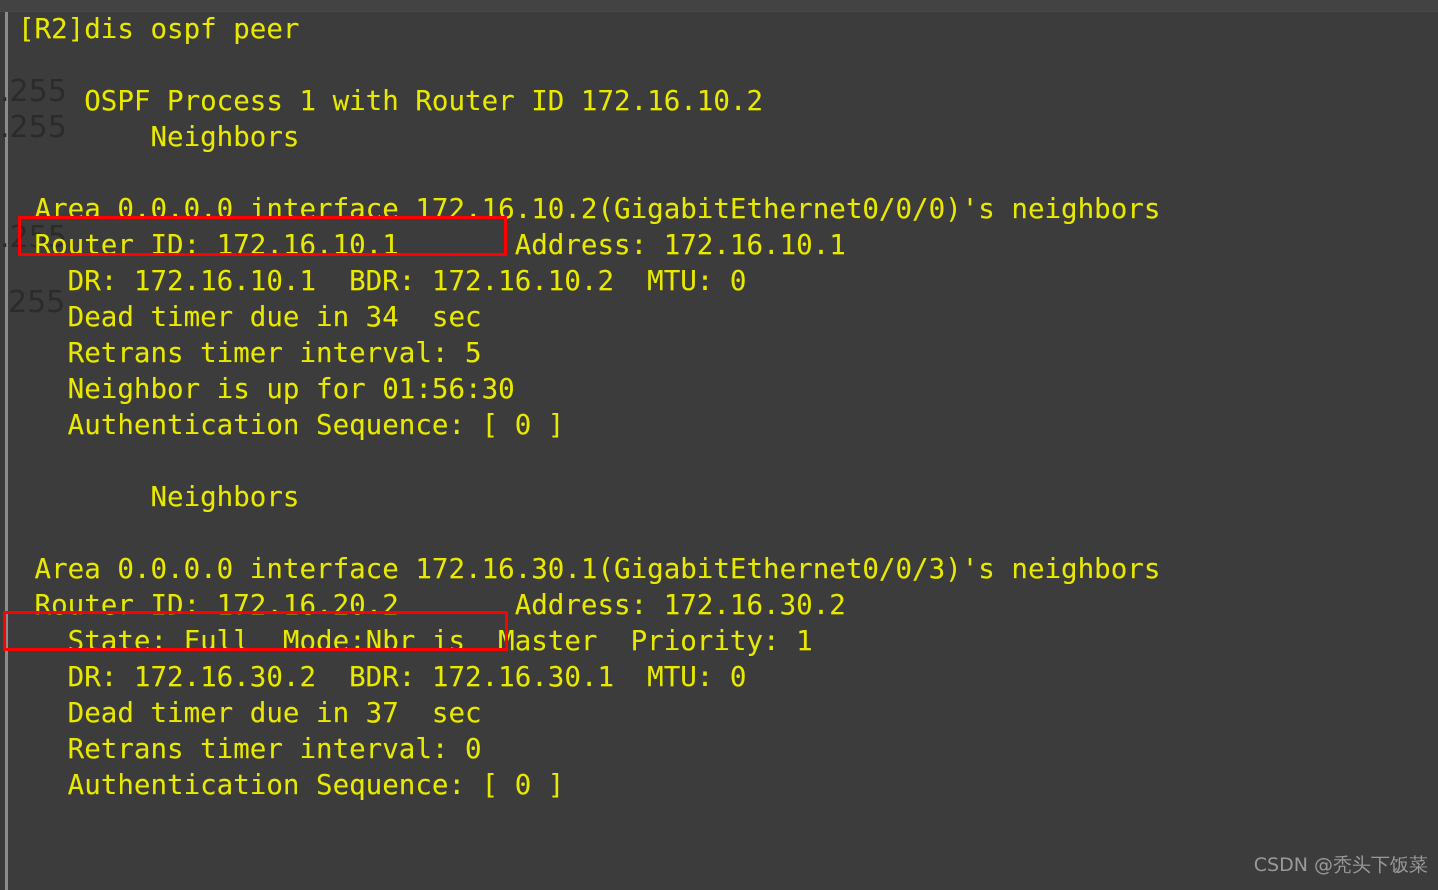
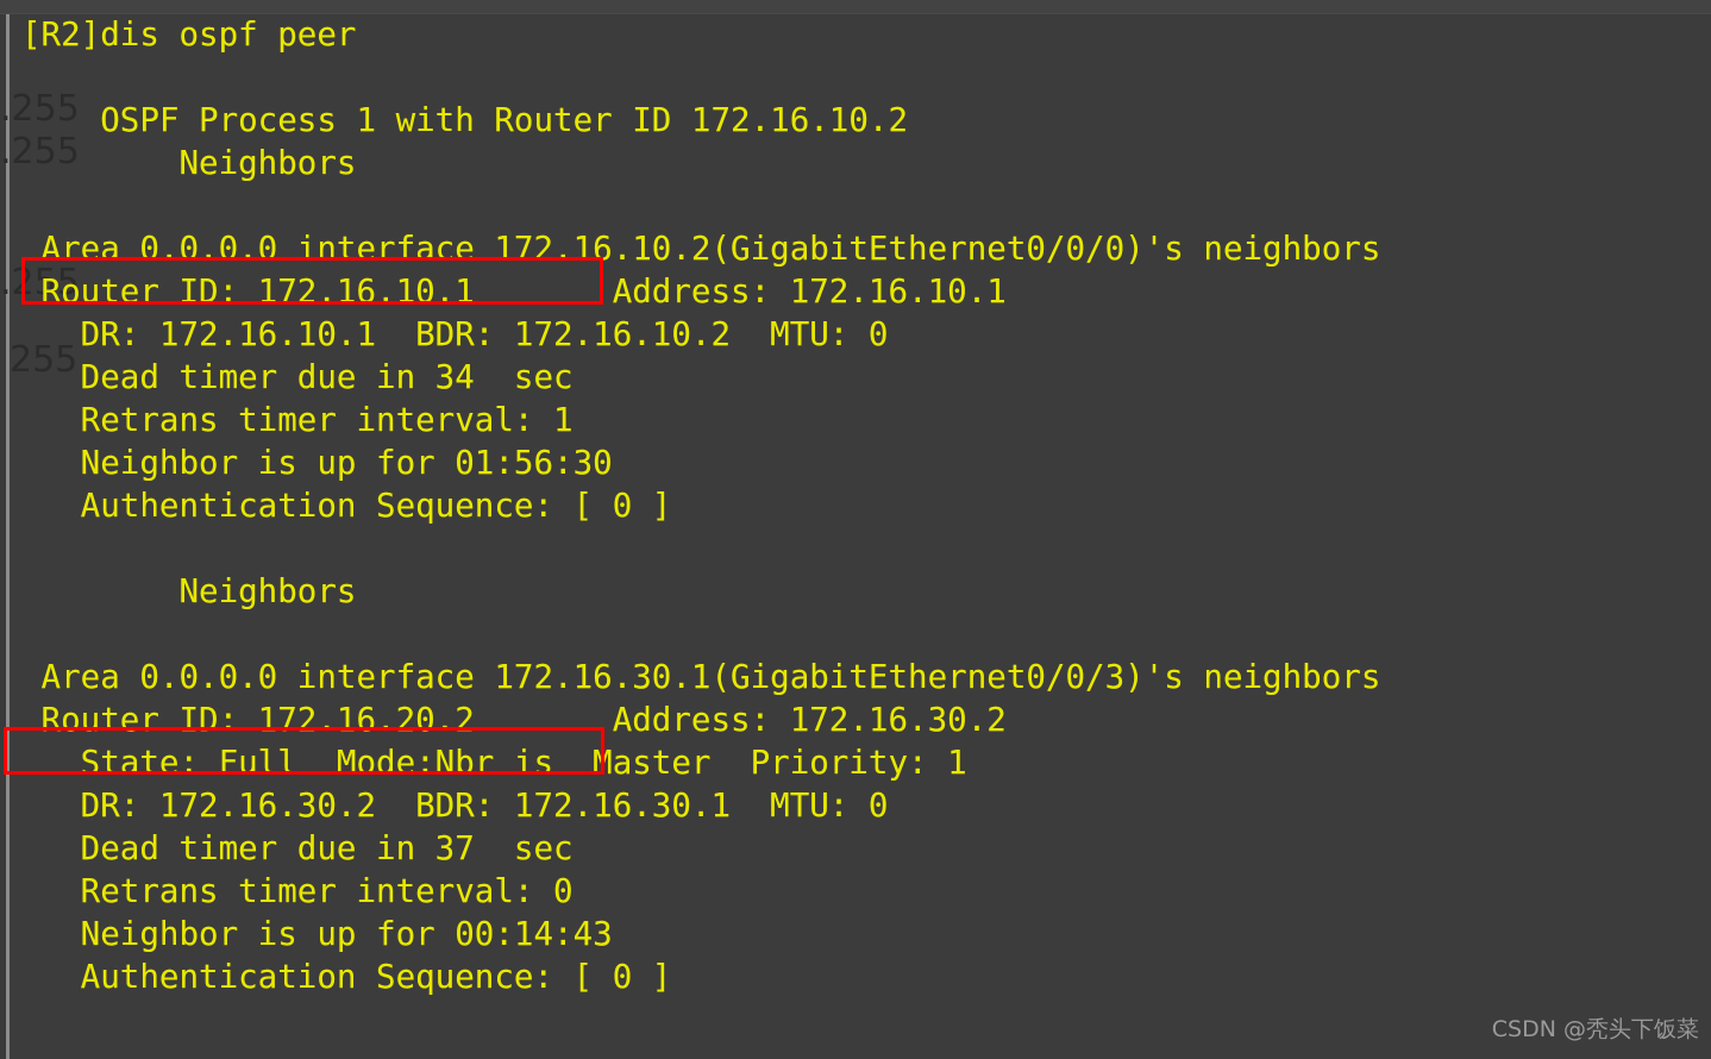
  .255
  .255
  .255
  [R2]dis ospf peer
  OSPF Process 1 with Router ID 172.16.10.2
  Neighbors
  Area 0.0.0.0 interface 172.16.10.2(GigabitEthernet0/0/0)'s neighbors
  Router ID: 172.16.10.1 Address: 172.16.10.1
  DR: 172.16.10.1 BDR: 172.16.10.2 MTU: 0
  Dead timer due in 34 sec
- Retrans timer interval: 5
+ Retrans timer interval: 1
  Neighbor is up for 01:56:30
  Authentication Sequence: [ 0 ]
  Neighbors
  Area 0.0.0.0 interface 172.16.30.1(GigabitEthernet0/0/3)'s neighbors
  Router ID: 172.16.20.2 Address: 172.16.30.2
  State: Full Mode:Nbr is Master Priority: 1
  DR: 172.16.30.2 BDR: 172.16.30.1 MTU: 0
  Dead timer due in 37 sec
  Retrans timer interval: 0
+ Neighbor is up for 00:14:43
  Authentication Sequence: [ 0 ]
  CSDN @秃头下饭菜
